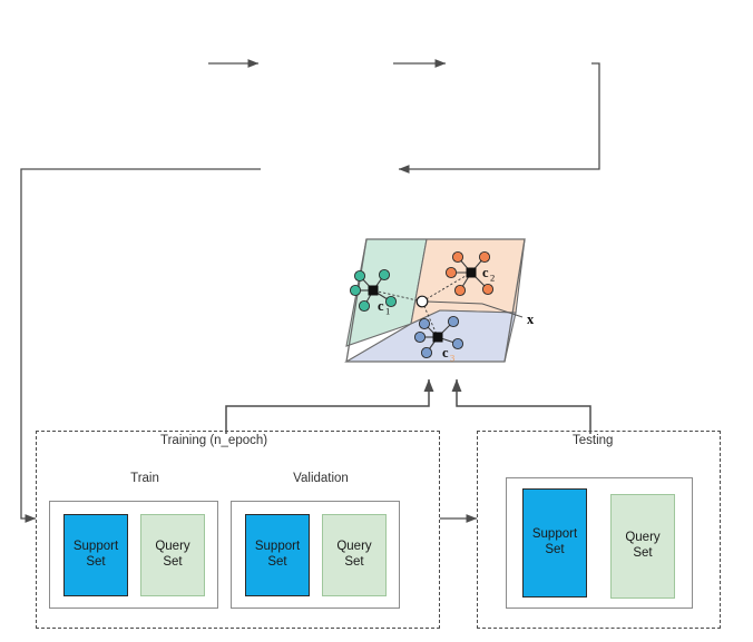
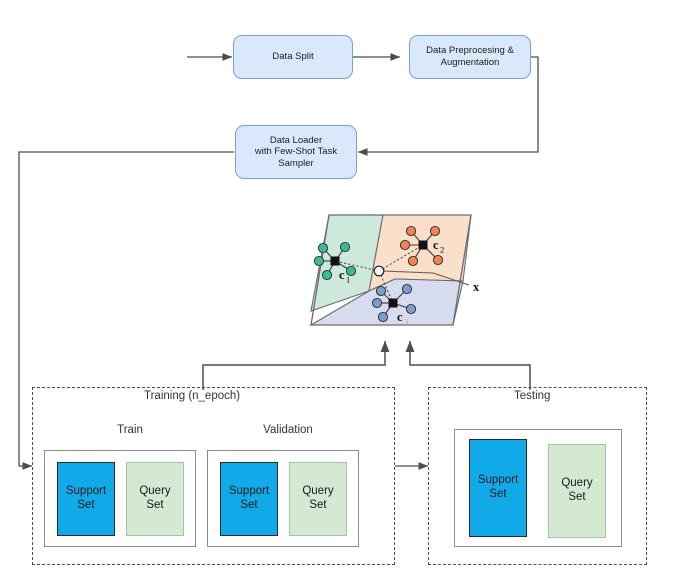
+ Data Split
+ Data Preprocesing &
+ Augmentation
+ Data Loader
+ with Few-Shot Task
+ Sampler
  c
  1
  c
  2
  c
  3
  x
  Training (n_epoch)
  Train
  Support
  Set
  Query
  Set
  Validation
  Support
  Set
  Query
  Set
  Testing
  Support
  Set
  Query
  Set
